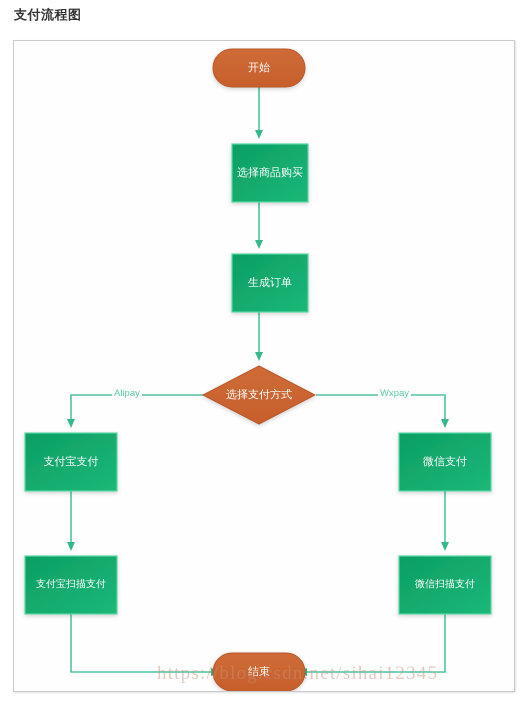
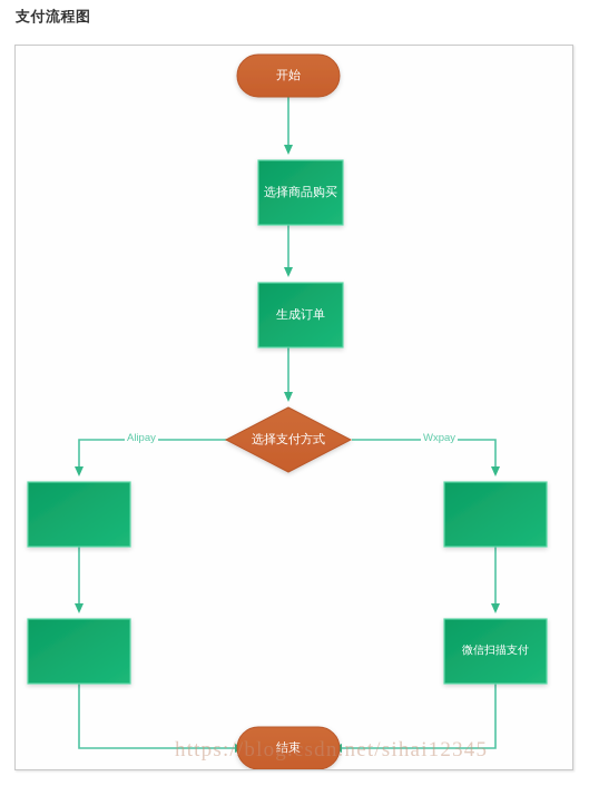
  支付流程图
  开始
  选择商品购买
  生成订单
  选择支付方式
- 支付宝支付
- 微信支付
- 支付宝扫描支付
  微信扫描支付
  结束
  Alipay
  Wxpay
  https://blog.csdn.net/sihai12345
